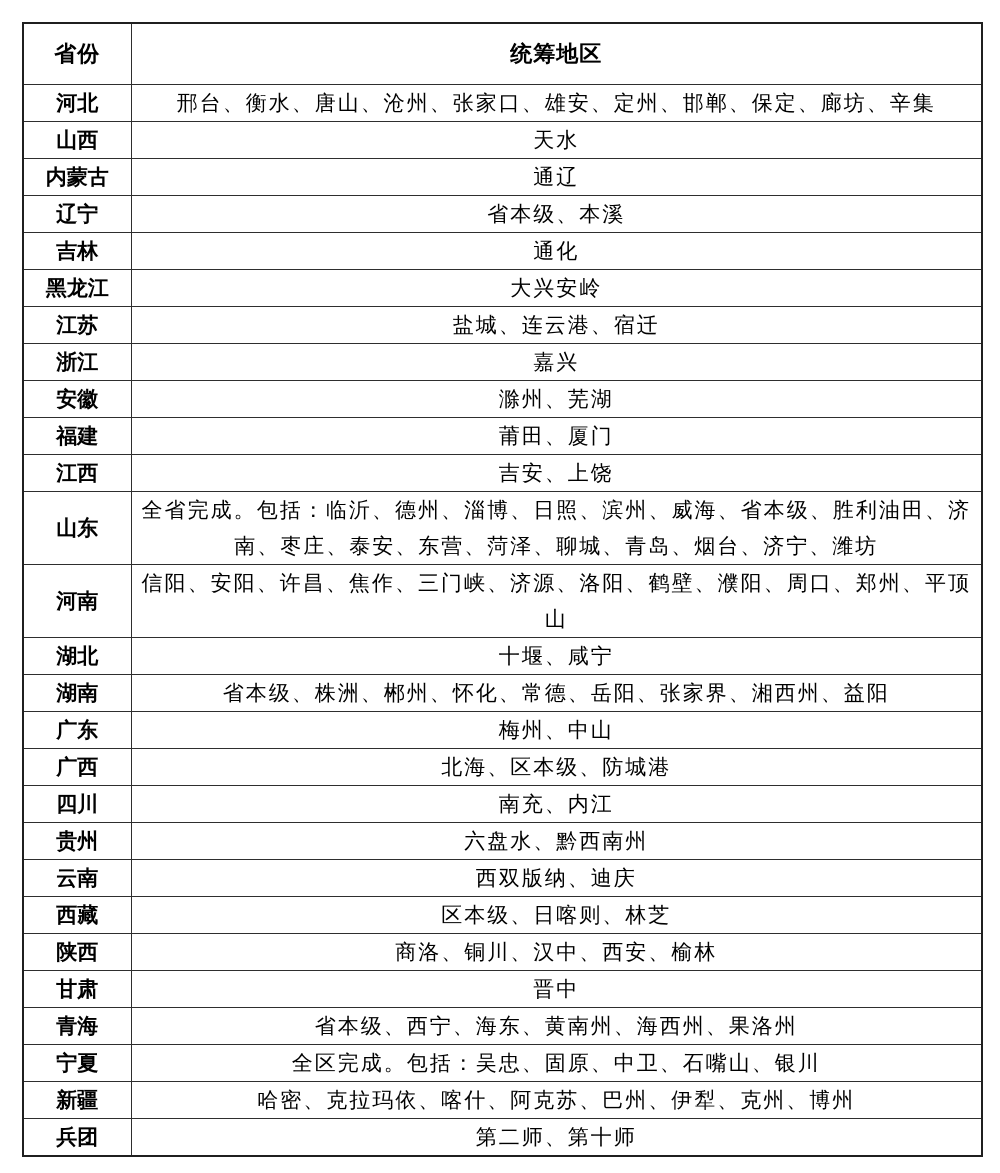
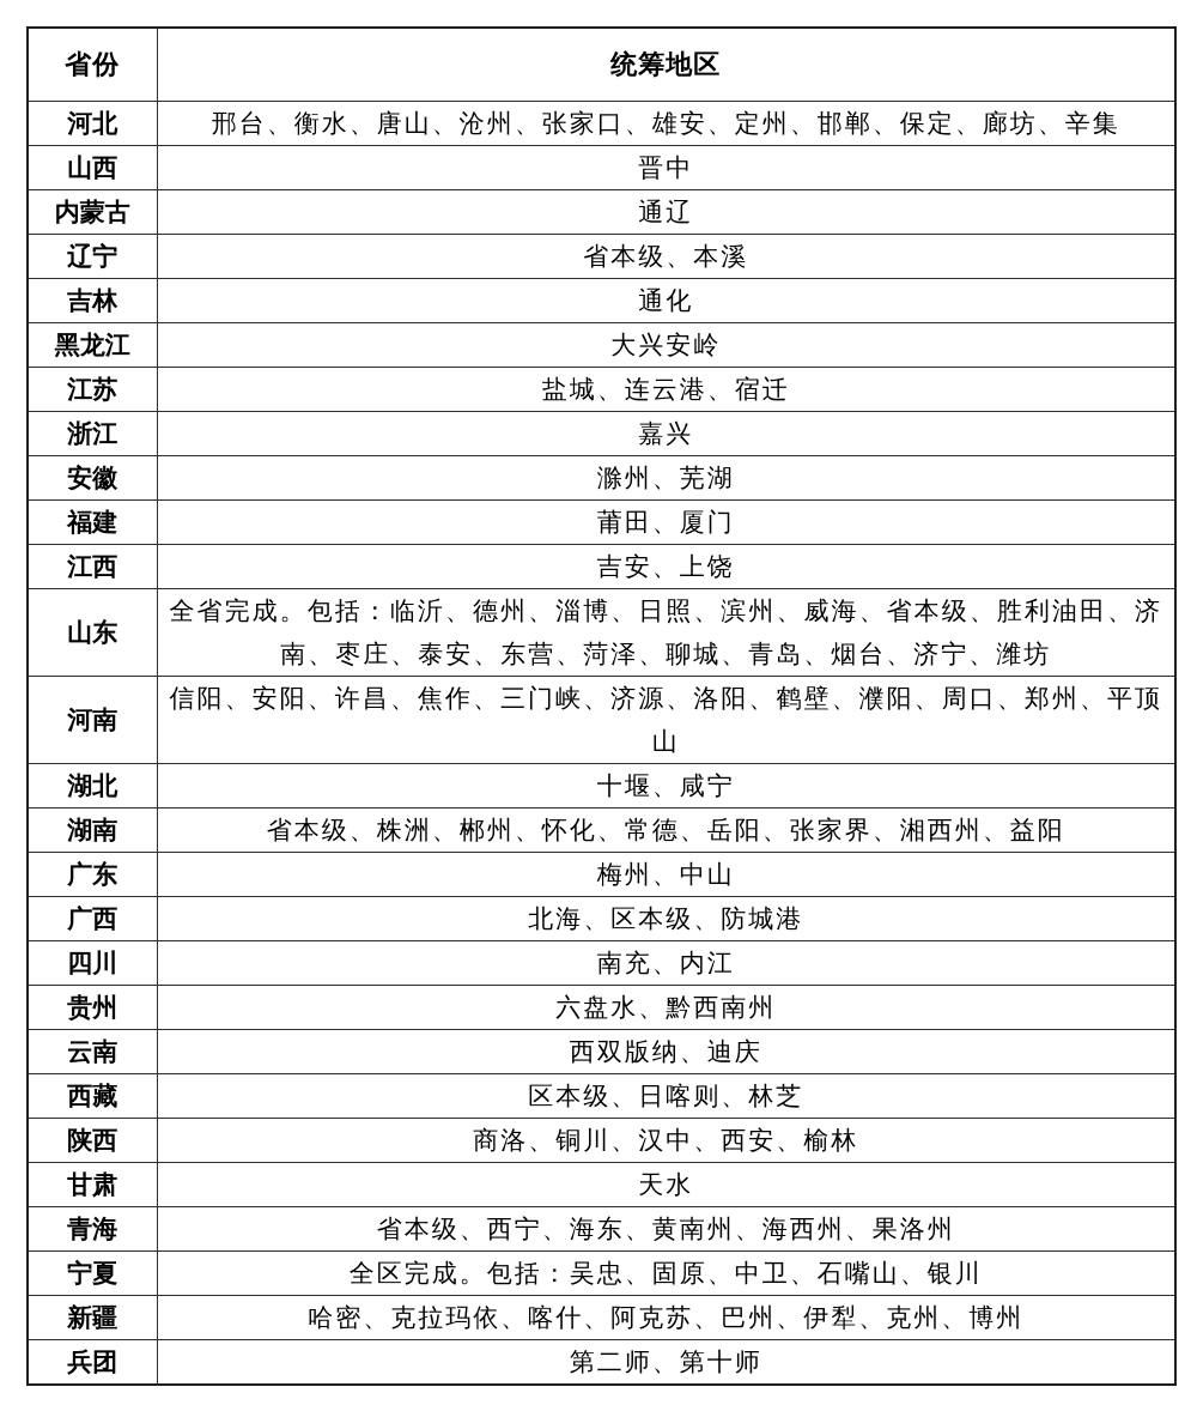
  省份	统筹地区
  河北	邢台、衡水、唐山、沧州、张家口、雄安、定州、邯郸、保定、廊坊、辛集
- 山西	天水
+ 山西	晋中
  内蒙古	通辽
  辽宁	省本级、本溪
  吉林	通化
  黑龙江	大兴安岭
  江苏	盐城、连云港、宿迁
  浙江	嘉兴
  安徽	滁州、芜湖
  福建	莆田、厦门
  江西	吉安、上饶
  山东	全省完成。包括：临沂、德州、淄博、日照、滨州、威海、省本级、胜利油田、济南、枣庄、泰安、东营、菏泽、聊城、青岛、烟台、济宁、潍坊
  河南	信阳、安阳、许昌、焦作、三门峡、济源、洛阳、鹤壁、濮阳、周口、郑州、平顶山
  湖北	十堰、咸宁
  湖南	省本级、株洲、郴州、怀化、常德、岳阳、张家界、湘西州、益阳
  广东	梅州、中山
  广西	北海、区本级、防城港
  四川	南充、内江
  贵州	六盘水、黔西南州
  云南	西双版纳、迪庆
  西藏	区本级、日喀则、林芝
  陕西	商洛、铜川、汉中、西安、榆林
- 甘肃	晋中
+ 甘肃	天水
  青海	省本级、西宁、海东、黄南州、海西州、果洛州
  宁夏	全区完成。包括：吴忠、固原、中卫、石嘴山、银川
  新疆	哈密、克拉玛依、喀什、阿克苏、巴州、伊犁、克州、博州
  兵团	第二师、第十师
